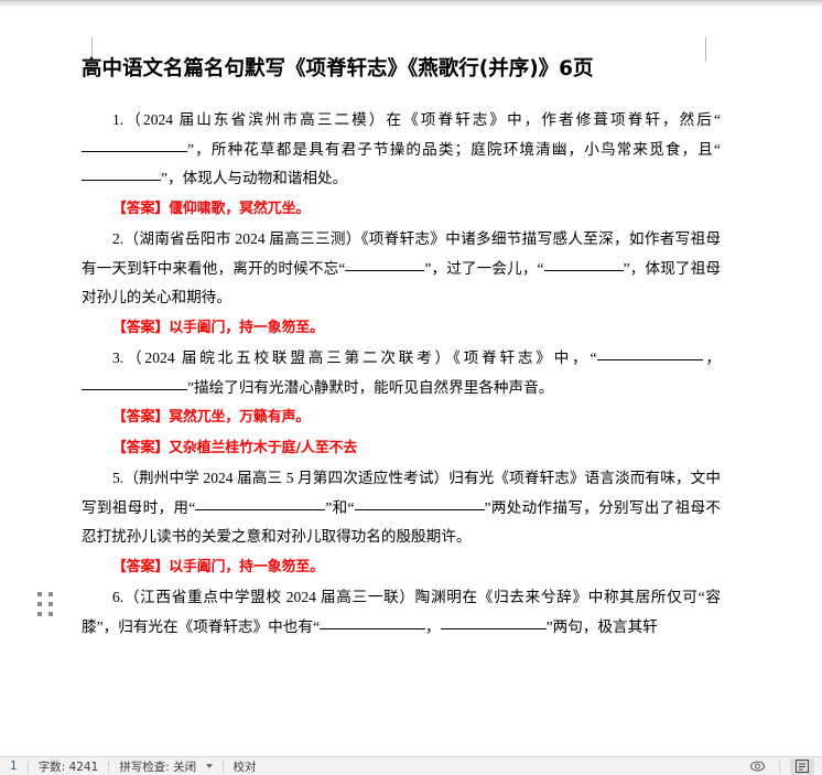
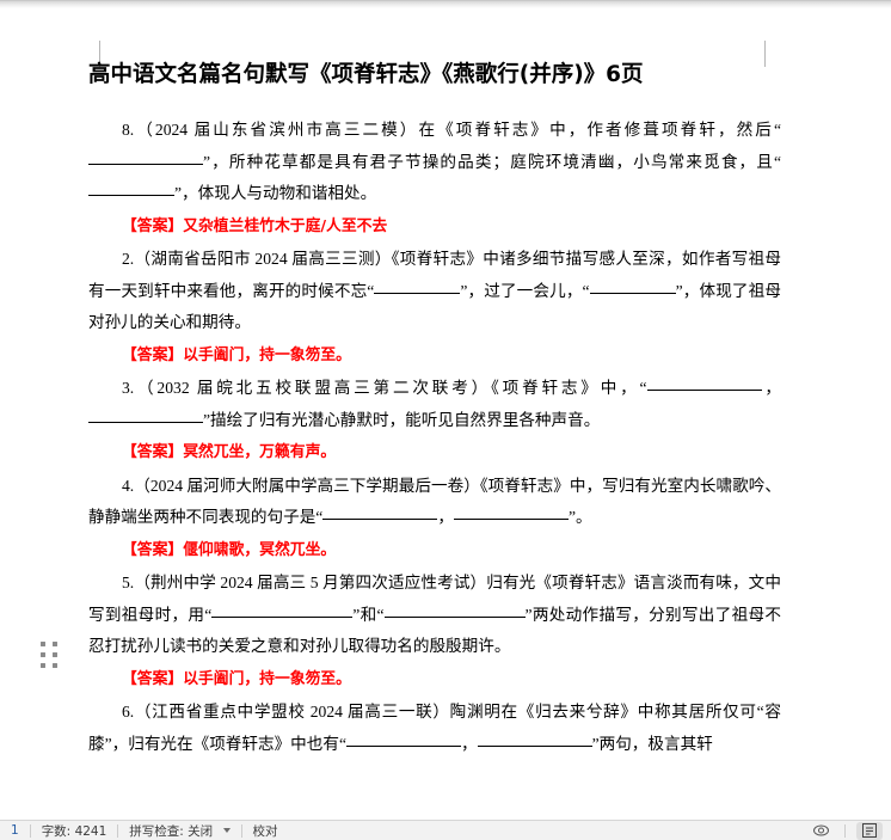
  高中语文名篇名句默写《项脊轩志》《燕歌行(并序)》6页
- 1.（2024 届山东省滨州市高三二模）在《项脊轩志》中，作者修葺项脊轩，然后“”，所种花草都是具有君子节操的品类；庭院环境清幽，小鸟常来觅食，且“”，体现人与动物和谐相处。
+ 8.（2024 届山东省滨州市高三二模）在《项脊轩志》中，作者修葺项脊轩，然后“”，所种花草都是具有君子节操的品类；庭院环境清幽，小鸟常来觅食，且“”，体现人与动物和谐相处。
- 【答案】偃仰啸歌，冥然兀坐。
+ 【答案】又杂植兰桂竹木于庭/人至不去
  2.（湖南省岳阳市 2024 届高三三测）《项脊轩志》中诸多细节描写感人至深，如作者写祖母有一天到轩中来看他，离开的时候不忘“ ”，过了一会儿，“ ”，体现了祖母对孙儿的关心和期待。
  【答案】以手阖门，持一象笏至。
- 3.（2024 届皖北五校联盟高三第二次联考）《项脊轩志》中，“ ，”描绘了归有光潜心静默时，能听见自然界里各种声音。
+ 3.（2032 届皖北五校联盟高三第二次联考）《项脊轩志》中，“ ，”描绘了归有光潜心静默时，能听见自然界里各种声音。
  【答案】冥然兀坐，万籁有声。
+ 4.（2024 届河师大附属中学高三下学期最后一卷）《项脊轩志》中，写归有光室内长啸歌吟、静静端坐两种不同表现的句子是“ ， ”。
- 【答案】又杂植兰桂竹木于庭/人至不去
+ 【答案】偃仰啸歌，冥然兀坐。
  5.（荆州中学 2024 届高三 5 月第四次适应性考试）归有光《项脊轩志》语言淡而有味，文中写到祖母时，用“ ”和“ ”两处动作描写，分别写出了祖母不忍打扰孙儿读书的关爱之意和对孙儿取得功名的殷殷期许。
  【答案】以手阖门，持一象笏至。
  6.（江西省重点中学盟校 2024 届高三一联）陶渊明在《归去来兮辞》中称其居所仅可“容膝”，归有光在《项脊轩志》中也有“ ， ”两句，极言其轩
  1
  字数: 4241
  拼写检查: 关闭
  校对
